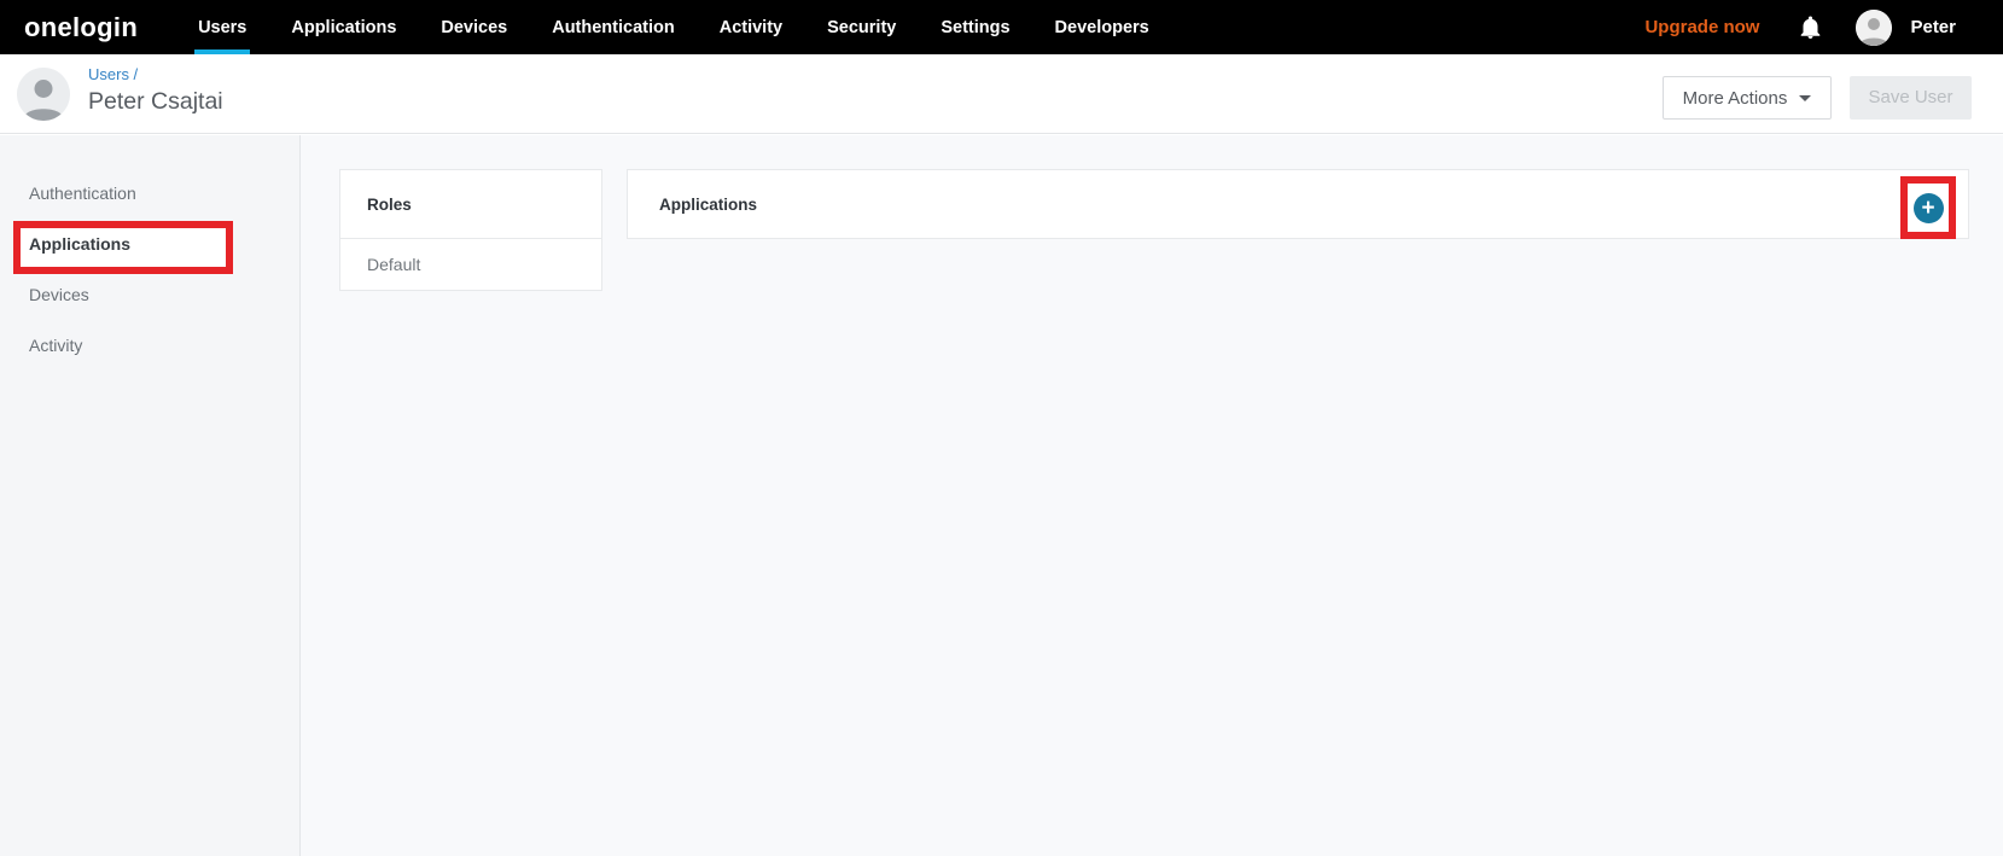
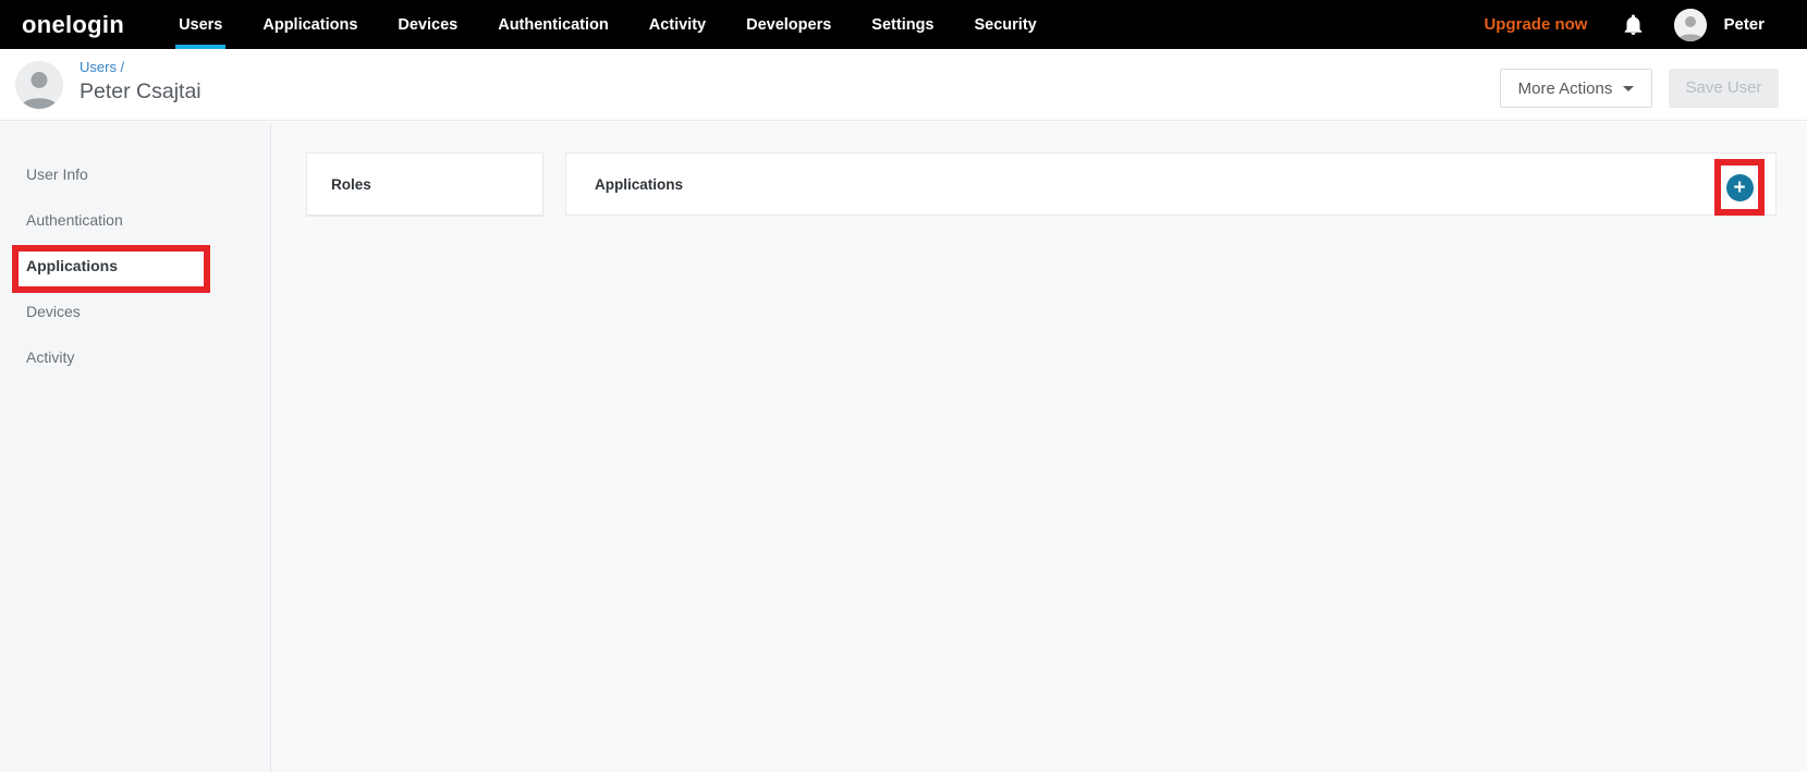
  onelogin
  Users
  Applications
  Devices
  Authentication
  Activity
- Security
+ Developers
  Settings
- Developers
+ Security
  Upgrade now
  Peter
  Users /
  Peter Csajtai
  More Actions
  Save User
+ User Info
  Authentication
  Applications
  Devices
  Activity
  Roles
- Default
  Applications
  +
